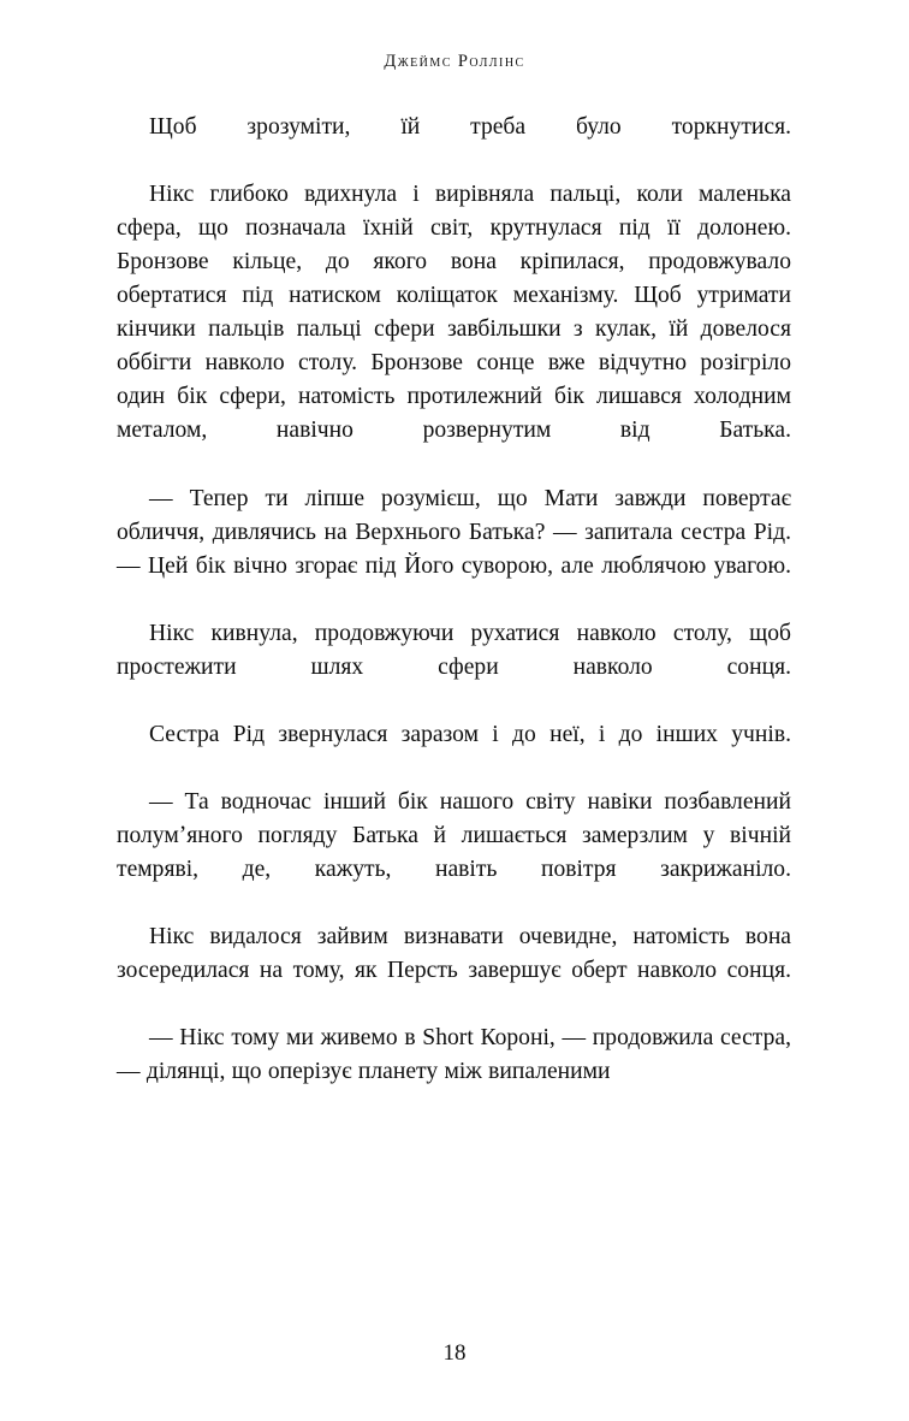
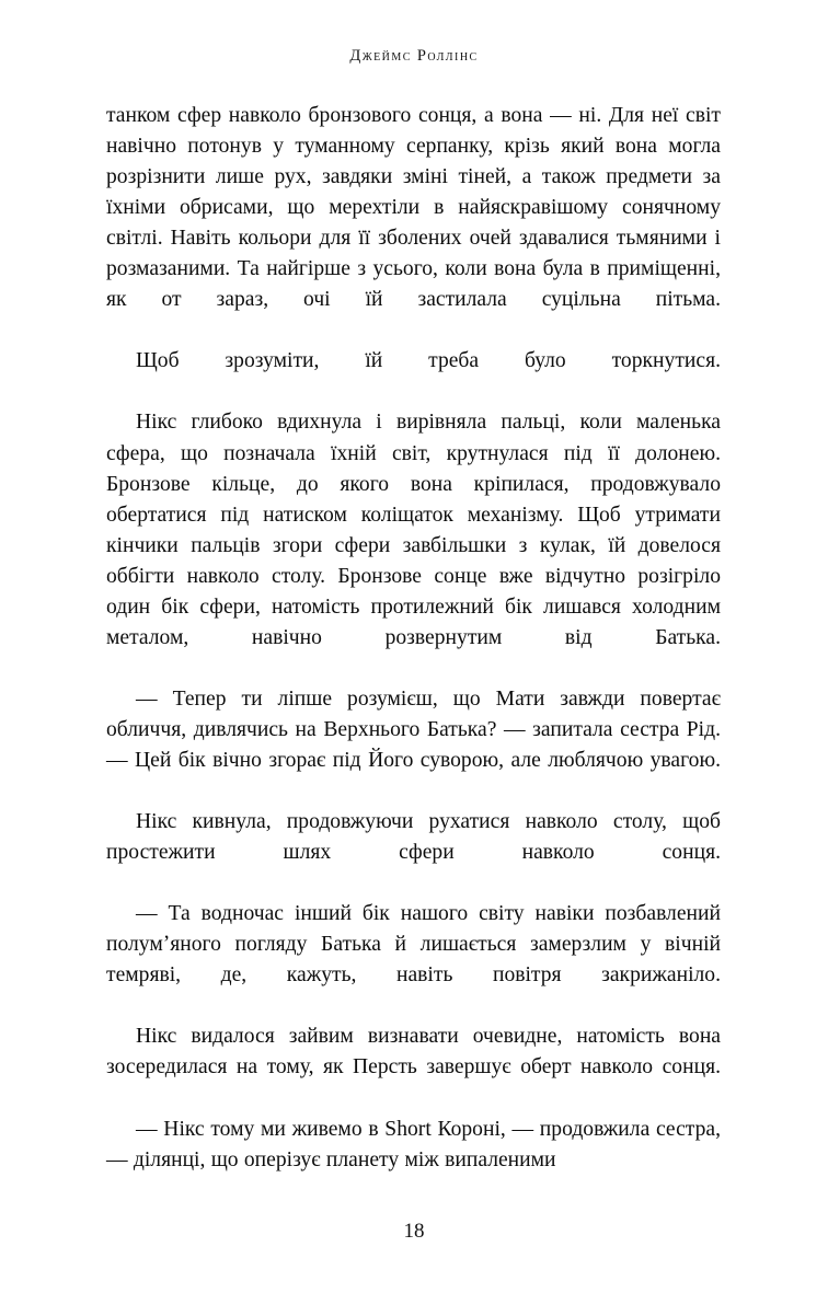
  Джеймс Роллінс
+ танком сфер навколо бронзового сонця, а вона — ні. Для неї світ навічно потонув у туманному серпанку, крізь який вона могла розрізнити лише рух, завдяки зміні тіней, а також предмети за їхніми обрисами, що мерехтіли в найяскравішому сонячному світлі. Навіть кольори для її зболених очей здавалися тьмяними і розмазаними. Та найгірше з усього, коли вона була в приміщенні, як от зараз, очі їй застилала суцільна пітьма.
  Щоб зрозуміти, їй треба було торкнутися.
- Нікс глибоко вдихнула і вирівняла пальці, коли маленька сфера, що позначала їхній світ, крутнулася під її долонею. Бронзове кільце, до якого вона кріпилася, продовжувало обертатися під натиском коліщаток механізму. Щоб утримати кінчики пальців пальці сфери завбільшки з кулак, їй довелося оббігти навколо столу. Бронзове сонце вже відчутно розігріло один бік сфери, натомість протилежний бік лишався холодним металом, навічно розвернутим від Батька.
+ Нікс глибоко вдихнула і вирівняла пальці, коли маленька сфера, що позначала їхній світ, крутнулася під її долонею. Бронзове кільце, до якого вона кріпилася, продовжувало обертатися під натиском коліщаток механізму. Щоб утримати кінчики пальців згори сфери завбільшки з кулак, їй довелося оббігти навколо столу. Бронзове сонце вже відчутно розігріло один бік сфери, натомість протилежний бік лишався холодним металом, навічно розвернутим від Батька.
  — Тепер ти ліпше розумієш, що Мати завжди повертає обличчя, дивлячись на Верхнього Батька? — запитала сестра Рід. — Цей бік вічно згорає під Його суворою, але люблячою увагою.
  Нікс кивнула, продовжуючи рухатися навколо столу, щоб простежити шлях сфери навколо сонця.
- Сестра Рід звернулася заразом і до неї, і до інших учнів.
  — Та водночас інший бік нашого світу навіки позбавлений полумʼяного погляду Батька й лишається замерзлим у вічній темряві, де, кажуть, навіть повітря закрижаніло.
  Нікс видалося зайвим визнавати очевидне, натомість вона зосередилася на тому, як Персть завершує оберт навколо сонця.
  — Нікс тому ми живемо в Short Короні, — продовжила сестра, — ділянці, що оперізує планету між випаленими
  18
